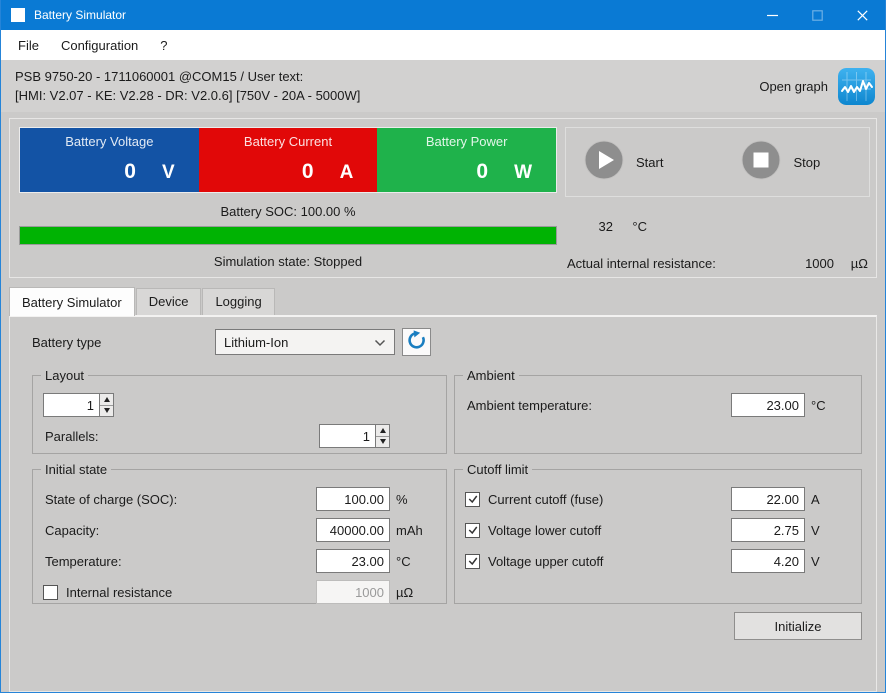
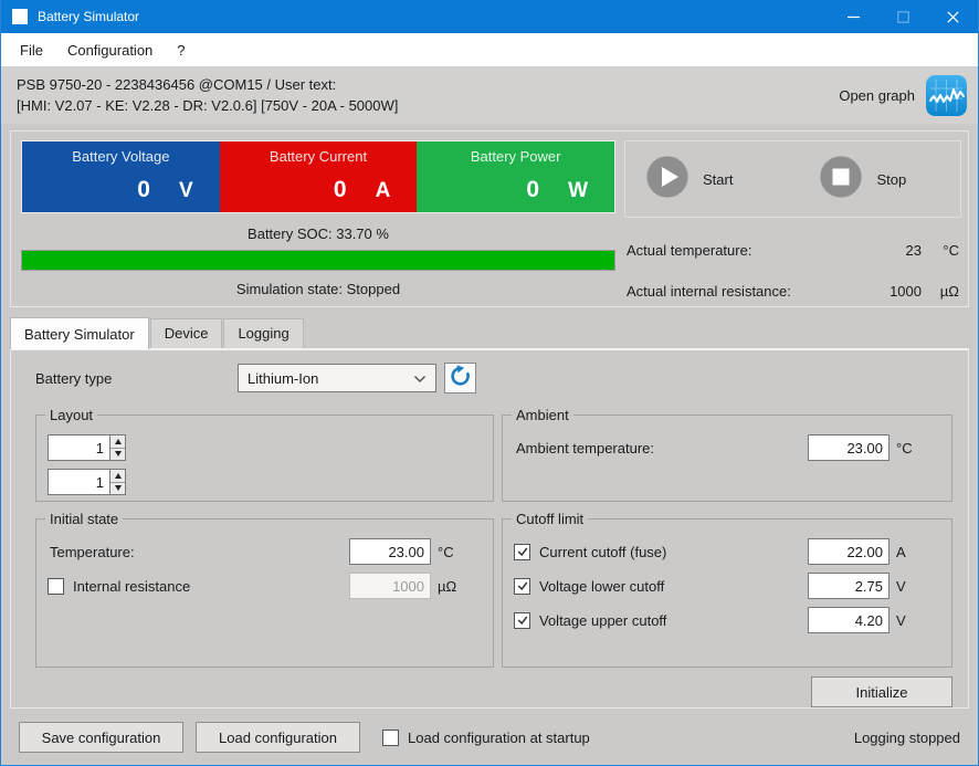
  Battery Simulator
  File
  Configuration
  ?
- PSB 9750-20 - 1711060001 @COM15 / User text:
+ PSB 9750-20 - 2238436456 @COM15 / User text:
  [HMI: V2.07 - KE: V2.28 - DR: V2.0.6] [750V - 20A - 5000W]
  Open graph
  Battery Voltage
  0
  V
  Battery Current
  0
  A
  Battery Power
  0
  W
- Battery SOC: 100.00 %
+ Battery SOC: 33.70 %
  Simulation state: Stopped
  Start
  Stop
+ Actual temperature:
- 32
+ 23
  °C
  Actual internal resistance:
  1000
  µΩ
  Battery Simulator
  Device
  Logging
  Battery type
  Lithium-Ion
  Layout
  1
- Parallels:
  1
  Initial state
- State of charge (SOC):
- 100.00
- %
- Capacity:
- 40000.00
- mAh
  Temperature:
  23.00
  °C
  Internal resistance
  1000
  µΩ
  Ambient
  Ambient temperature:
  23.00
  °C
  Cutoff limit
  Current cutoff (fuse)
  22.00
  A
  Voltage lower cutoff
  2.75
  V
  Voltage upper cutoff
  4.20
  V
  Initialize
+ Save configuration
+ Load configuration
+ Load configuration at startup
+ Logging stopped
